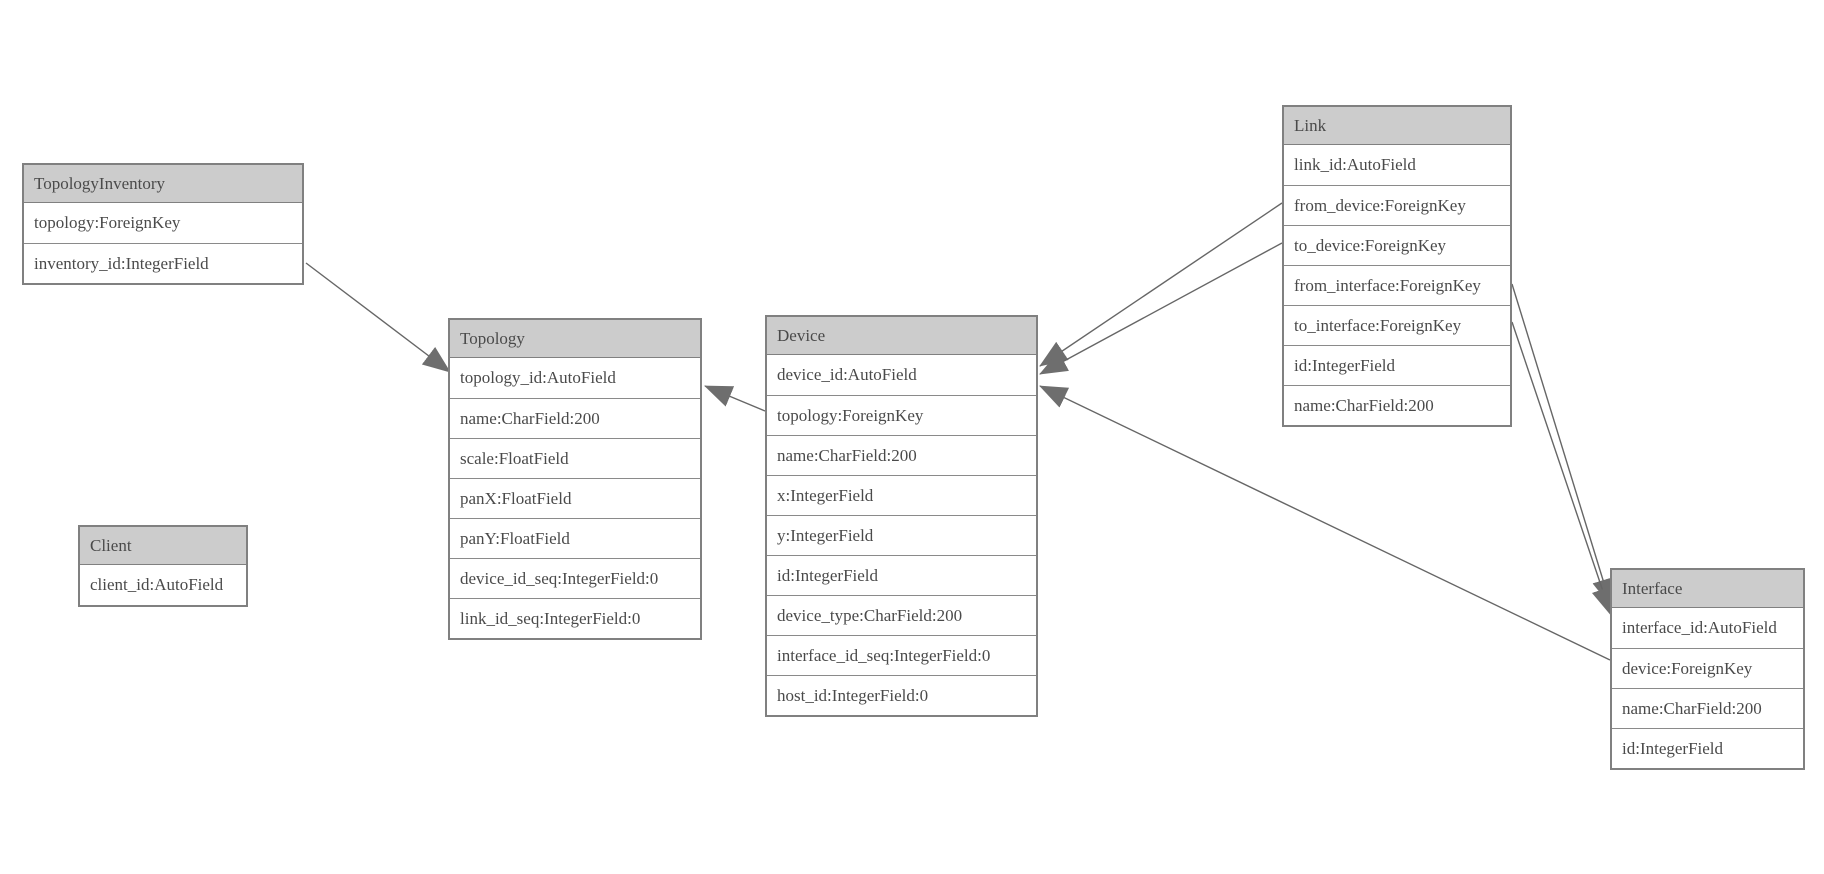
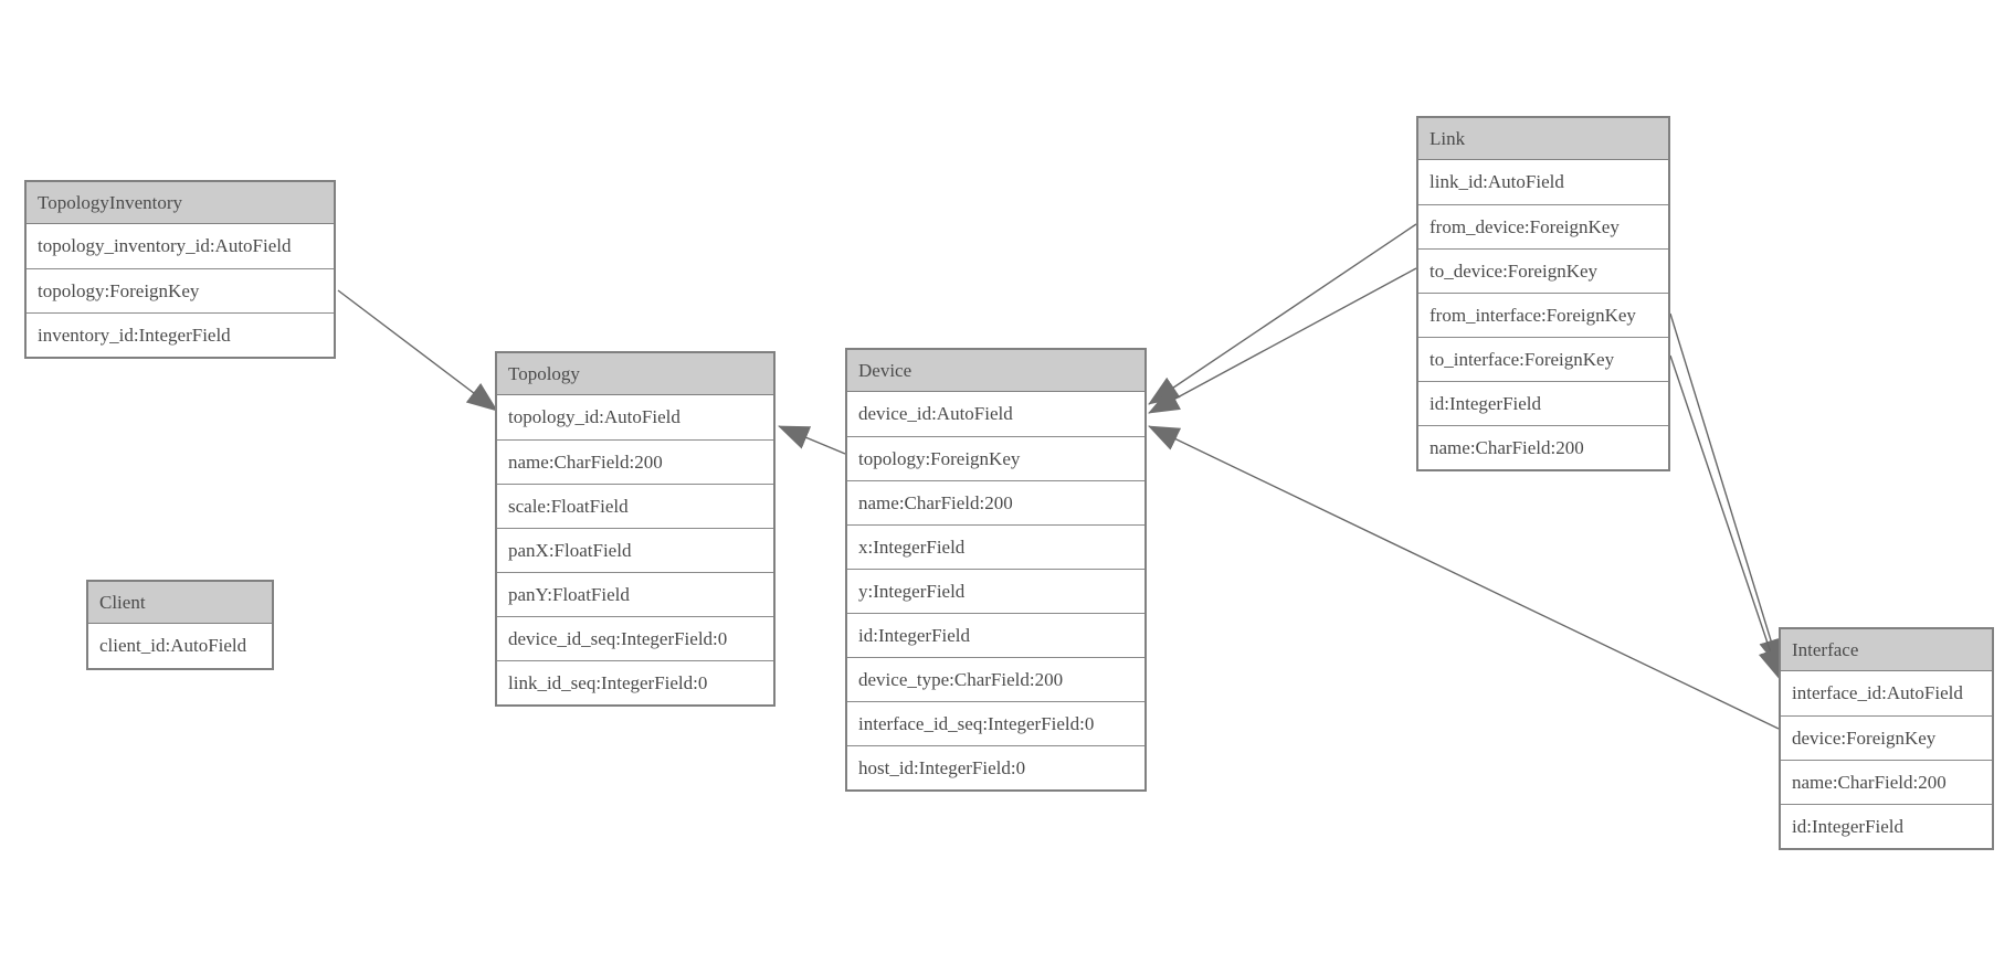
  TopologyInventory
+ topology_inventory_id:AutoField
  topology:ForeignKey
  inventory_id:IntegerField
  Topology
  topology_id:AutoField
  name:CharField:200
  scale:FloatField
  panX:FloatField
  panY:FloatField
  device_id_seq:IntegerField:0
  link_id_seq:IntegerField:0
  Client
  client_id:AutoField
  Device
  device_id:AutoField
  topology:ForeignKey
  name:CharField:200
  x:IntegerField
  y:IntegerField
  id:IntegerField
  device_type:CharField:200
  interface_id_seq:IntegerField:0
  host_id:IntegerField:0
  Link
  link_id:AutoField
  from_device:ForeignKey
  to_device:ForeignKey
  from_interface:ForeignKey
  to_interface:ForeignKey
  id:IntegerField
  name:CharField:200
  Interface
  interface_id:AutoField
  device:ForeignKey
  name:CharField:200
  id:IntegerField
